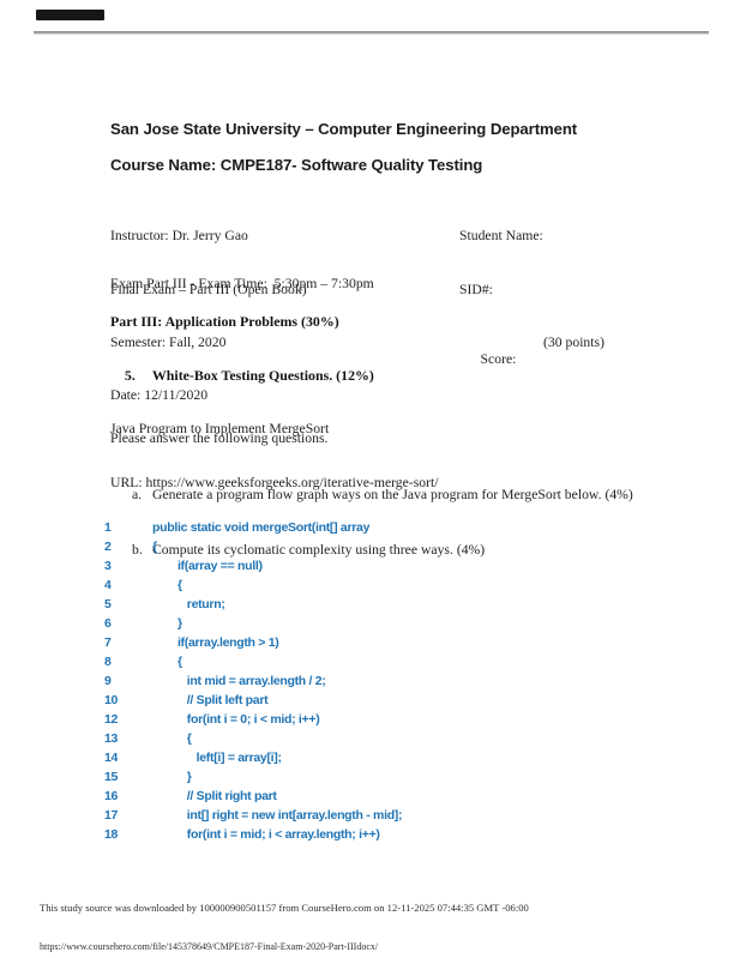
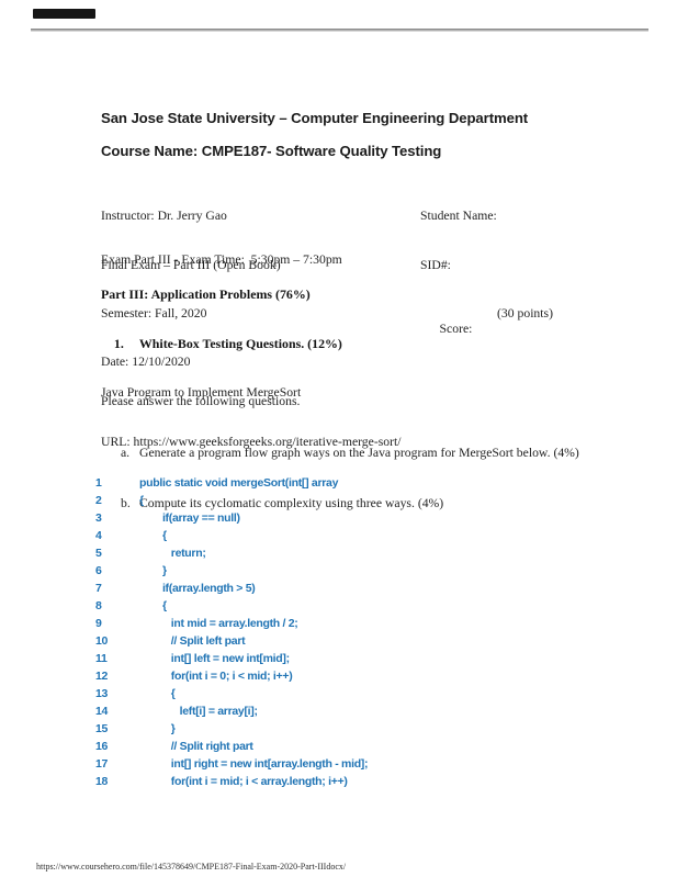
  San Jose State University – Computer Engineering Department
  Course Name: CMPE187- Software Quality Testing
  Instructor: Dr. Jerry Gao
  Final Exam – Part III (Open Book)
  Semester: Fall, 2020
- Date: 12/11/2020
+ Date: 12/10/2020
  Student Name:
  SID#:
  Score:
  (30 points)
  Exam Part III - Exam Time: 5:30pm – 7:30pm
- Part III: Application Problems (30%)
+ Part III: Application Problems (76%)
- 5. White-Box Testing Questions. (12%)
+ 1. White-Box Testing Questions. (12%)
  Java Program to Implement MergeSort
  URL: https://www.geeksforgeeks.org/iterative-merge-sort/
  Please answer the following questions.
  a. Generate a program flow graph ways on the Java program for MergeSort below. (4%)
  b. Compute its cyclomatic complexity using three ways. (4%)
  1
  public static void mergeSort(int[] array
  2
  {
  3
  if(array == null)
  4
  {
  5
  return;
  6
  }
  7
- if(array.length > 1)
+ if(array.length > 5)
  8
  {
  9
  int mid = array.length / 2;
  10
  // Split left part
+ 11
+ int[] left = new int[mid];
  12
  for(int i = 0; i < mid; i++)
  13
  {
  14
  left[i] = array[i];
  15
  }
  16
  // Split right part
  17
  int[] right = new int[array.length - mid];
  18
  for(int i = mid; i < array.length; i++)
- This study source was downloaded by 100000900501157 from CourseHero.com on 12-11-2025 07:44:35 GMT -06:00
  https://www.coursehero.com/file/145378649/CMPE187-Final-Exam-2020-Part-IIIdocx/
